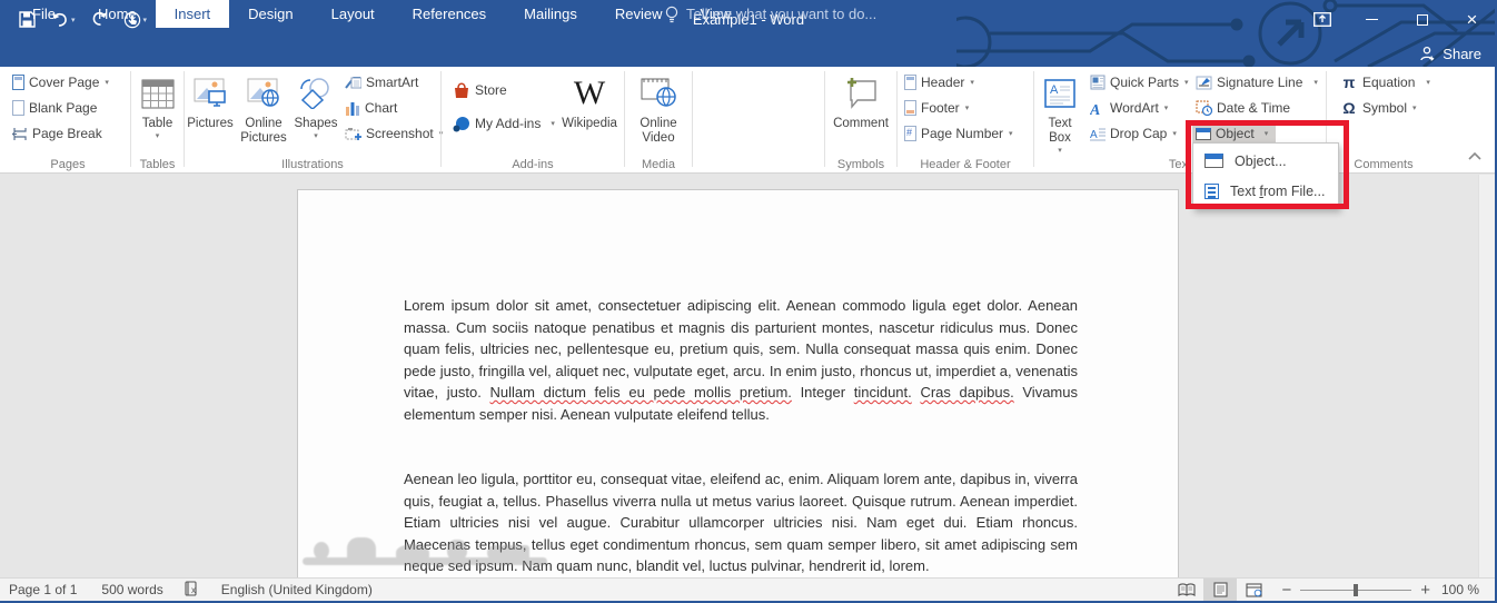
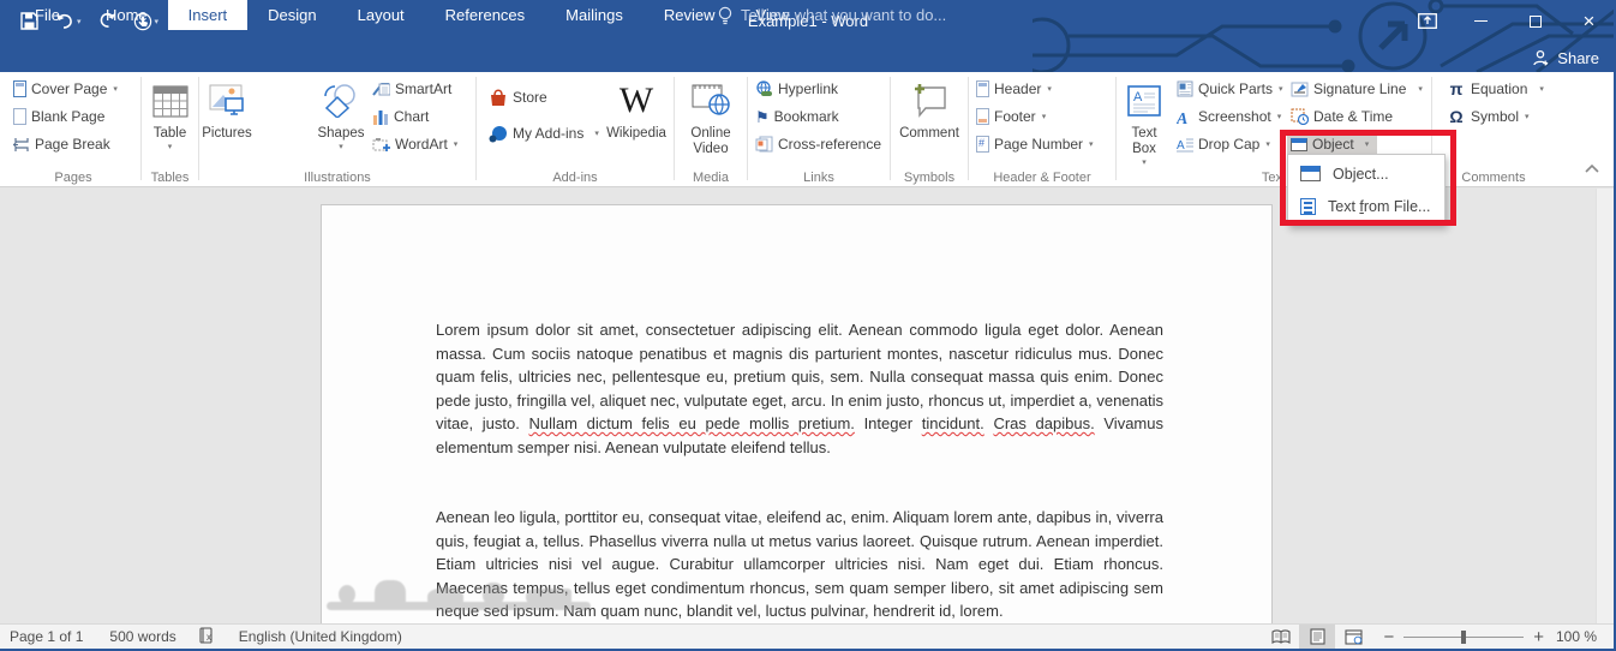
  Example1 - Word
  ×
  File
  Home
  Insert
  Design
  Layout
  References
  Mailings
  Review
  View
  Tell me what you want to do...
  Share
  Cover Page
  Blank Page
  Page Break
  Pages
  Table
  Tables
  Pictures
- Online Pictures
  Shapes
  SmartArt
  Chart
- Screenshot
+ WordArt
  Illustrations
  Store
  My Add-ins
  W
  Wikipedia
  Add-ins
  Online Video
  Media
+ Hyperlink
+ ⚑
+ Bookmark
+ Cross-reference
+ Links
  Comment
  Symbols
  Header
  Footer
  Page Number
  Header & Footer
  A
  Text Box
  Quick Parts
  A
- WordArt
+ Screenshot
  A
  Drop Cap
  Signature Line
  Date & Time
  Object
  Text
  π
  Equation
  Ω
  Symbol
  Comments
  Lorem ipsum dolor sit amet, consectetuer adipiscing elit. Aenean commodo ligula eget dolor. Aenean massa. Cum sociis natoque penatibus et magnis dis parturient montes, nascetur ridiculus mus. Donec quam felis, ultricies nec, pellentesque eu, pretium quis, sem. Nulla consequat massa quis enim. Donec pede justo, fringilla vel, aliquet nec, vulputate eget, arcu. In enim justo, rhoncus ut, imperdiet a, venenatis vitae, justo. Nullam dictum felis eu pede mollis pretium. Integer tincidunt. Cras dapibus. Vivamus elementum semper nisi. Aenean vulputate eleifend tellus.
  Aenean leo ligula, porttitor eu, consequat vitae, eleifend ac, enim. Aliquam lorem ante, dapibus in, viverra quis, feugiat a, tellus. Phasellus viverra nulla ut metus varius laoreet. Quisque rutrum. Aenean imperdiet. Etiam ultricies nisi vel augue. Curabitur ullamcorper ultricies nisi. Nam eget dui. Etiam rhoncus. Maecenas tempus, tellus eget condimentum rhoncus, sem quam semper libero, sit amet adipiscing sem neque sed ipsum. Nam quam nunc, blandit vel, luctus pulvinar, hendrerit id, lorem.
  Object...
  Text from File...
  Page 1 of 1
  500 words
  x
  English (United Kingdom)
  −
  +
  100 %
